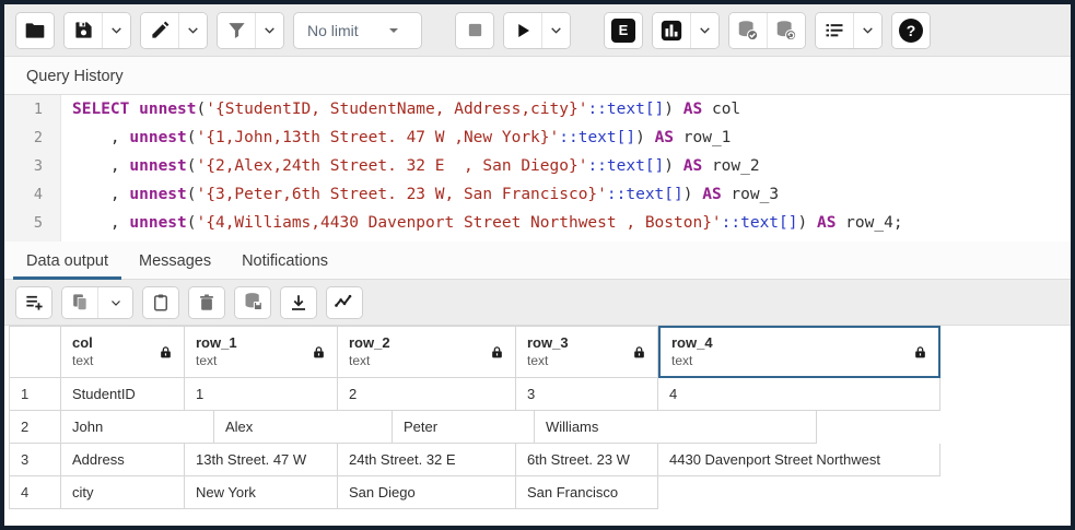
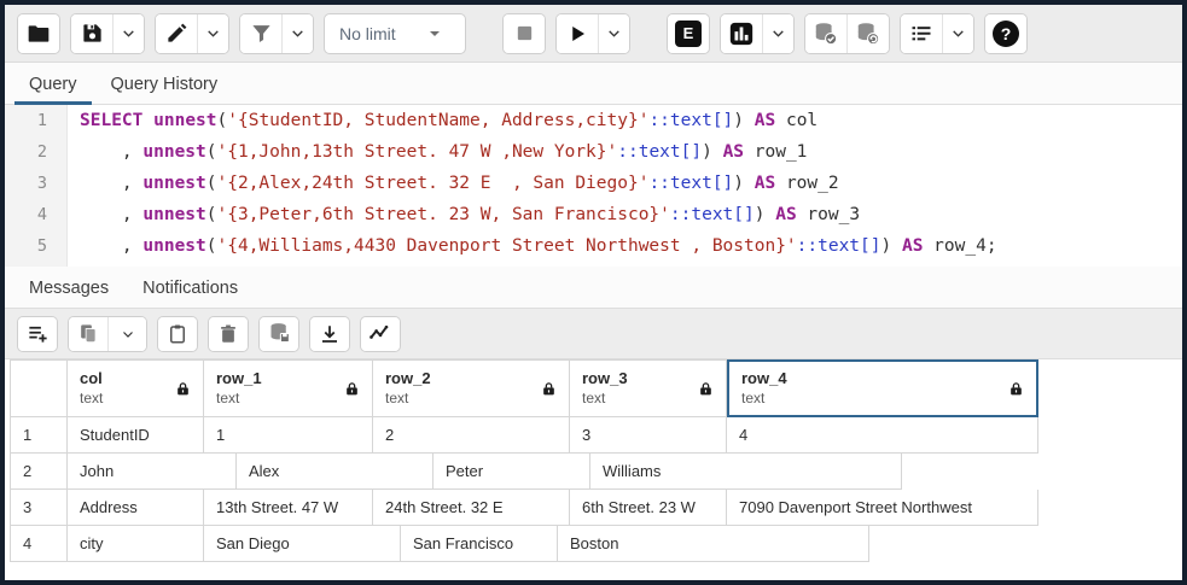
  No limit
  E
  ?
+ Query
  Query History
  1
  SELECT unnest('{StudentID, StudentName, Address,city}'::text[]) AS col
  2
  , unnest('{1,John,13th Street. 47 W ,New York}'::text[]) AS row_1
  3
  , unnest('{2,Alex,24th Street. 32 E , San Diego}'::text[]) AS row_2
  4
  , unnest('{3,Peter,6th Street. 23 W, San Francisco}'::text[]) AS row_3
  5
  , unnest('{4,Williams,4430 Davenport Street Northwest , Boston}'::text[]) AS row_4;
- Data output
  Messages
  Notifications
  col
  text
  row_1
  text
  row_2
  text
  row_3
  text
  row_4
  text
  1
  StudentID
  1
  2
  3
  4
  2
  John
  Alex
  Peter
  Williams
  3
  Address
  13th Street. 47 W
  24th Street. 32 E
  6th Street. 23 W
- 4430 Davenport Street Northwest
+ 7090 Davenport Street Northwest
  4
  city
- New York
  San Diego
  San Francisco
+ Boston
